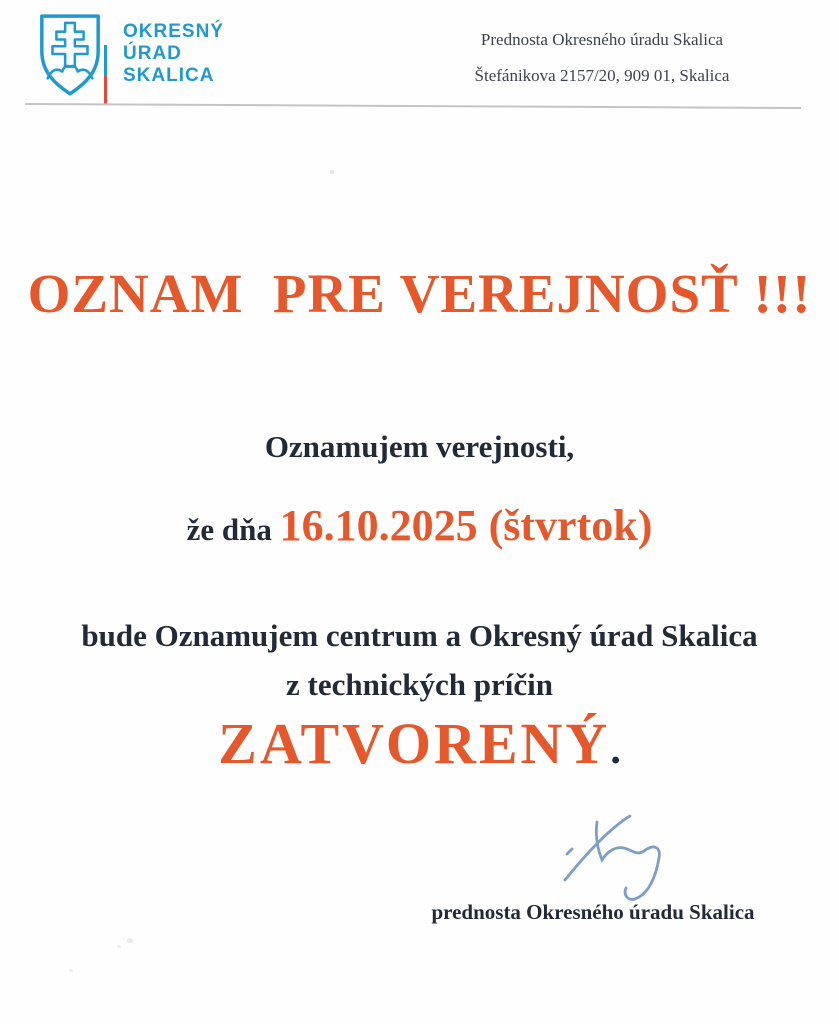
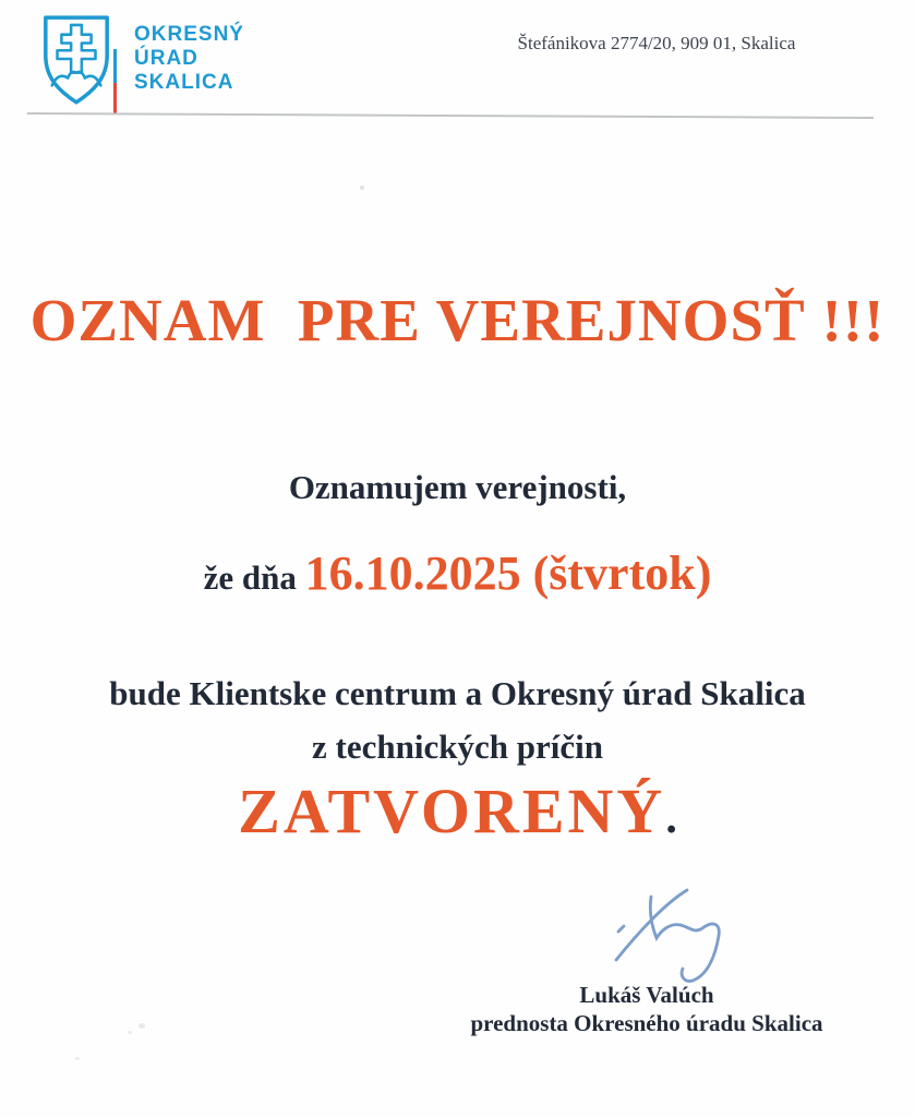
  OKRESNÝ
  ÚRAD
  SKALICA
- Prednosta Okresného úradu Skalica
- Štefánikova 2157/20, 909 01, Skalica
+ Štefánikova 2774/20, 909 01, Skalica
  OZNAM PRE VEREJNOSŤ !!!
  Oznamujem verejnosti,
  že dňa 16.10.2025 (štvrtok)
- bude Oznamujem centrum a Okresný úrad Skalica
+ bude Klientske centrum a Okresný úrad Skalica
  z technických príčin
  ZATVORENÝ.
+ Lukáš Valúch
  prednosta Okresného úradu Skalica
